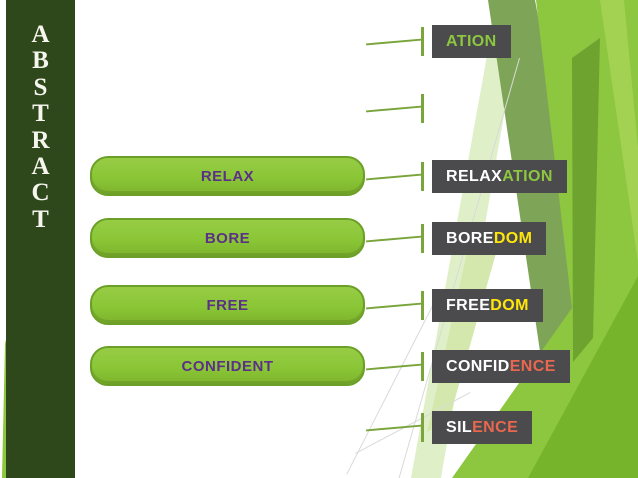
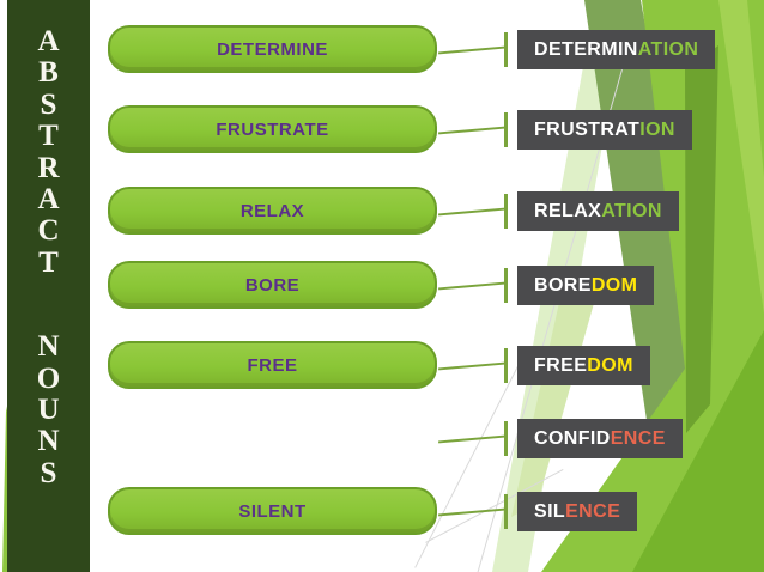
  ABSTRACT
+ NOUNS
+ DETERMINE
+ DETERMIN
  ATION
+ FRUSTRATE
+ FRUSTRAT
+ ION
  RELAX
  RELAX
  ATION
  BORE
  BORE
  DOM
  FREE
  FREE
  DOM
- CONFIDENT
  CONFID
  ENCE
+ SILENT
  SIL
  ENCE
